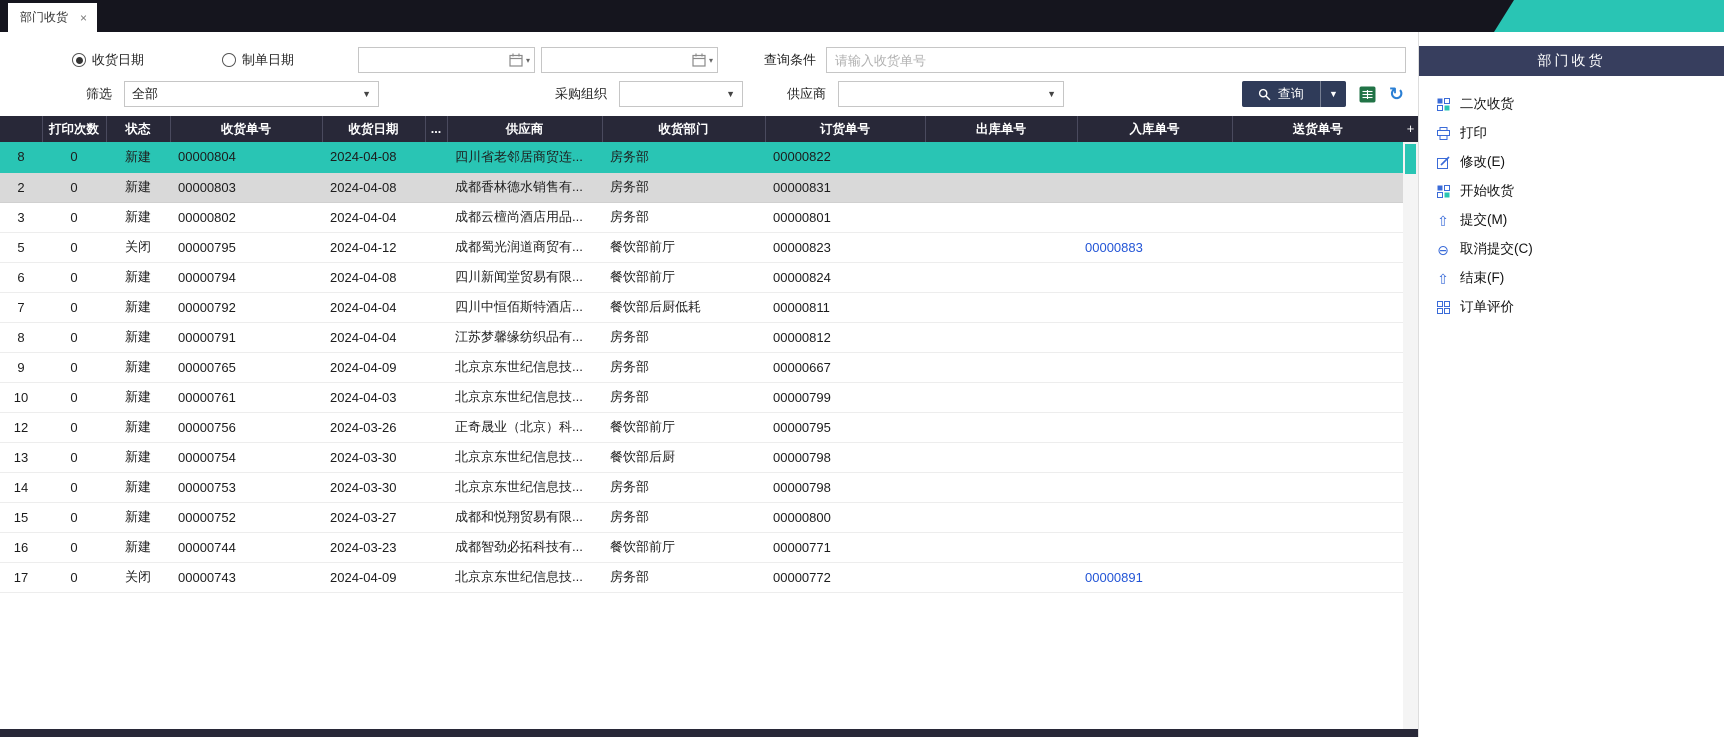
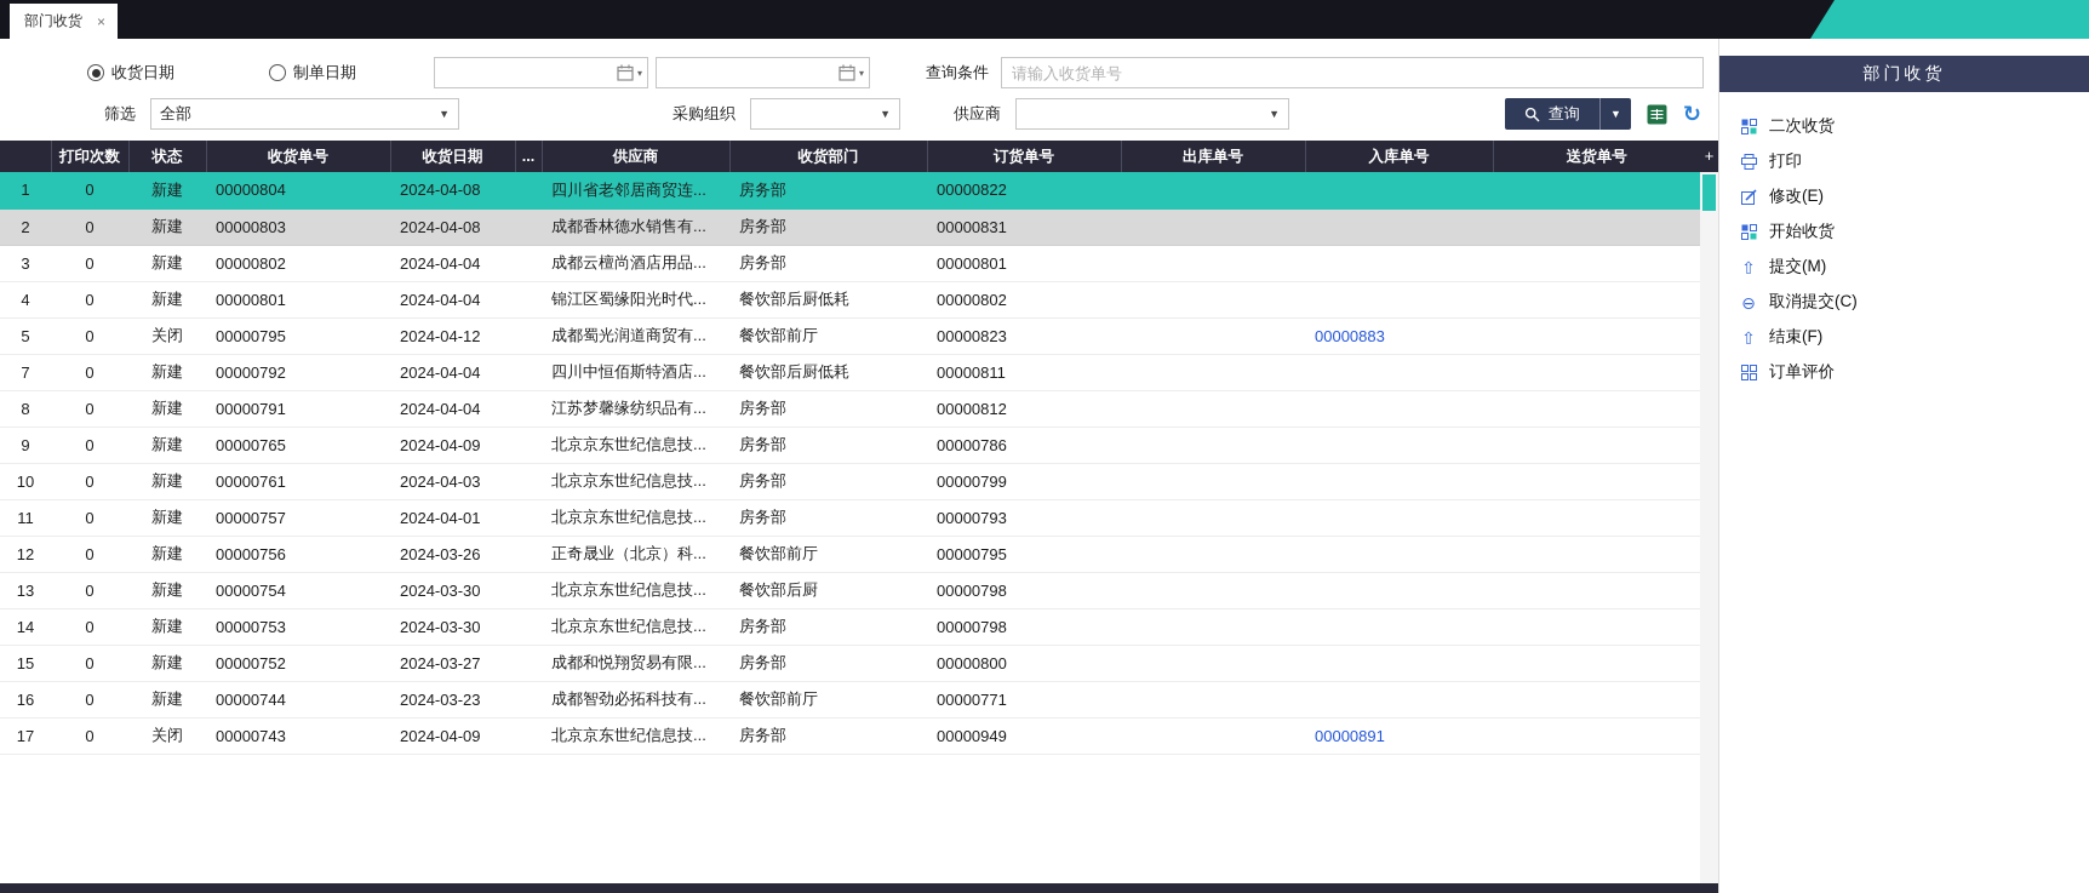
  部门收货
  ×
  收货日期
  制单日期
  ▾
  ▾
  查询条件
  请输入收货单号
  筛选
  全部
  ▼
  采购组织
  ▼
  供应商
  ▼
  查询
  ▼
  ↻
  	打印次数	状态	收货单号	收货日期	...	供应商	收货部门	订货单号	出库单号	入库单号	送货单号
- 8	0	新建	00000804	2024-04-08		四川省老邻居商贸连...	房务部	00000822
+ 1	0	新建	00000804	2024-04-08		四川省老邻居商贸连...	房务部	00000822
  2	0	新建	00000803	2024-04-08		成都香林德水销售有...	房务部	00000831
  3	0	新建	00000802	2024-04-04		成都云檀尚酒店用品...	房务部	00000801
+ 4	0	新建	00000801	2024-04-04		锦江区蜀缘阳光时代...	餐饮部后厨低耗	00000802
  5	0	关闭	00000795	2024-04-12		成都蜀光润道商贸有...	餐饮部前厅	00000823		00000883
- 6	0	新建	00000794	2024-04-08		四川新闻堂贸易有限...	餐饮部前厅	00000824
  7	0	新建	00000792	2024-04-04		四川中恒佰斯特酒店...	餐饮部后厨低耗	00000811
  8	0	新建	00000791	2024-04-04		江苏梦馨缘纺织品有...	房务部	00000812
- 9	0	新建	00000765	2024-04-09		北京京东世纪信息技...	房务部	00000667
+ 9	0	新建	00000765	2024-04-09		北京京东世纪信息技...	房务部	00000786
  10	0	新建	00000761	2024-04-03		北京京东世纪信息技...	房务部	00000799
+ 11	0	新建	00000757	2024-04-01		北京京东世纪信息技...	房务部	00000793
  12	0	新建	00000756	2024-03-26		正奇晟业（北京）科...	餐饮部前厅	00000795
  13	0	新建	00000754	2024-03-30		北京京东世纪信息技...	餐饮部后厨	00000798
  14	0	新建	00000753	2024-03-30		北京京东世纪信息技...	房务部	00000798
  15	0	新建	00000752	2024-03-27		成都和悦翔贸易有限...	房务部	00000800
  16	0	新建	00000744	2024-03-23		成都智劲必拓科技有...	餐饮部前厅	00000771
- 17	0	关闭	00000743	2024-04-09		北京京东世纪信息技...	房务部	00000772		00000891
+ 17	0	关闭	00000743	2024-04-09		北京京东世纪信息技...	房务部	00000949		00000891
  +
  部门收货
  二次收货
  打印
  修改(E)
  开始收货
  ⇧
  提交(M)
  ⊖
  取消提交(C)
  ⇧
  结束(F)
  订单评价
